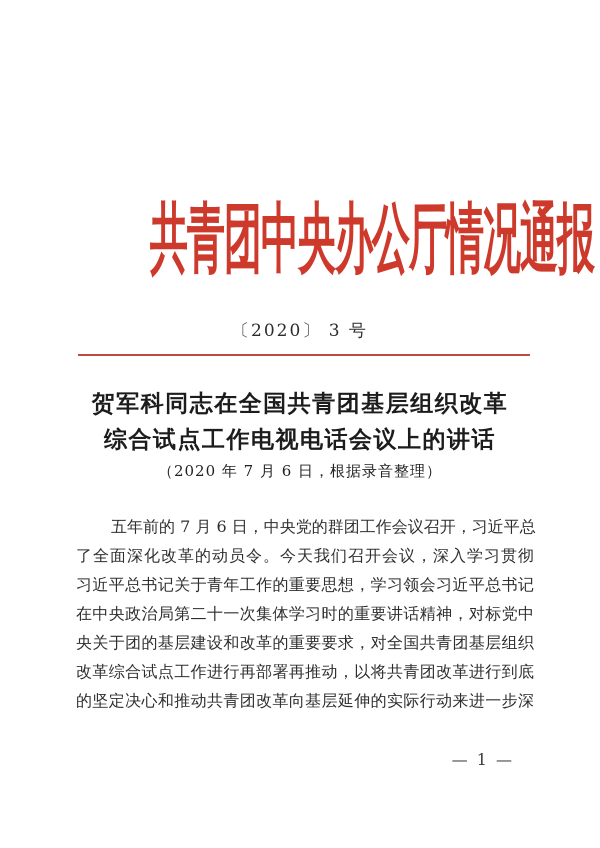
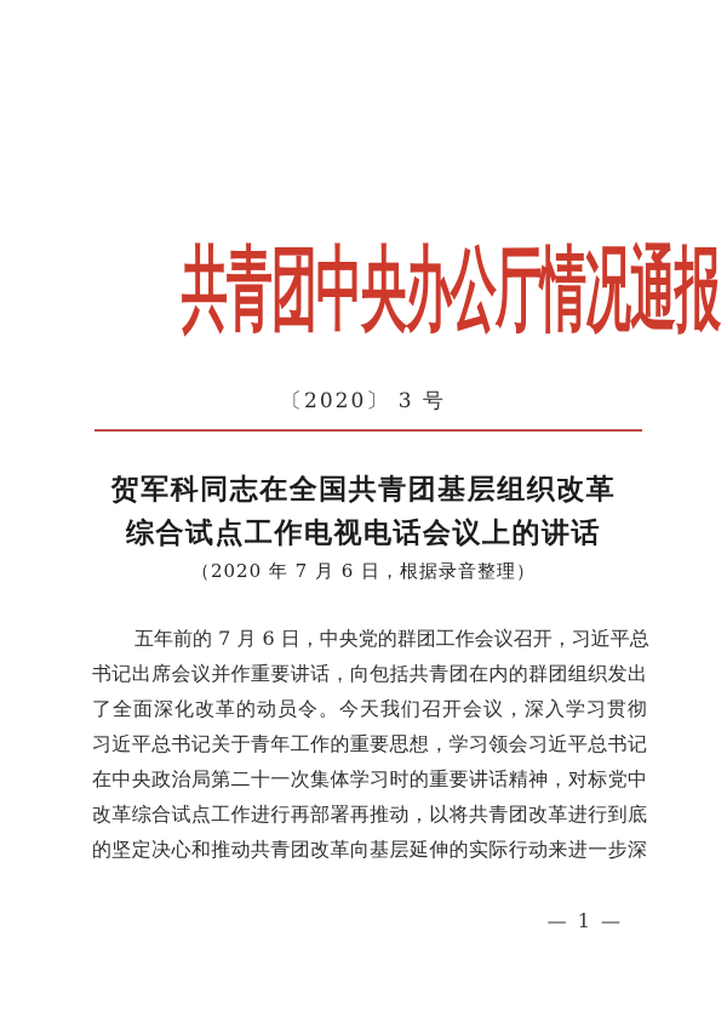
  共青团中央办公厅情况通报
  〔2020〕 3 号
  贺军科同志在全国共青团基层组织改革
  综合试点工作电视电话会议上的讲话
  （2020 年 7 月 6 日，根据录音整理）
  五年前的 7 月 6 日，中央党的群团工作会议召开，习近平总
+ 书记出席会议并作重要讲话，向包括共青团在内的群团组织发出
  了全面深化改革的动员令。今天我们召开会议，深入学习贯彻
  习近平总书记关于青年工作的重要思想，学习领会习近平总书记
  在中央政治局第二十一次集体学习时的重要讲话精神，对标党中
- 央关于团的基层建设和改革的重要要求，对全国共青团基层组织
  改革综合试点工作进行再部署再推动，以将共青团改革进行到底
  的坚定决心和推动共青团改革向基层延伸的实际行动来进一步深
  — 1 —
